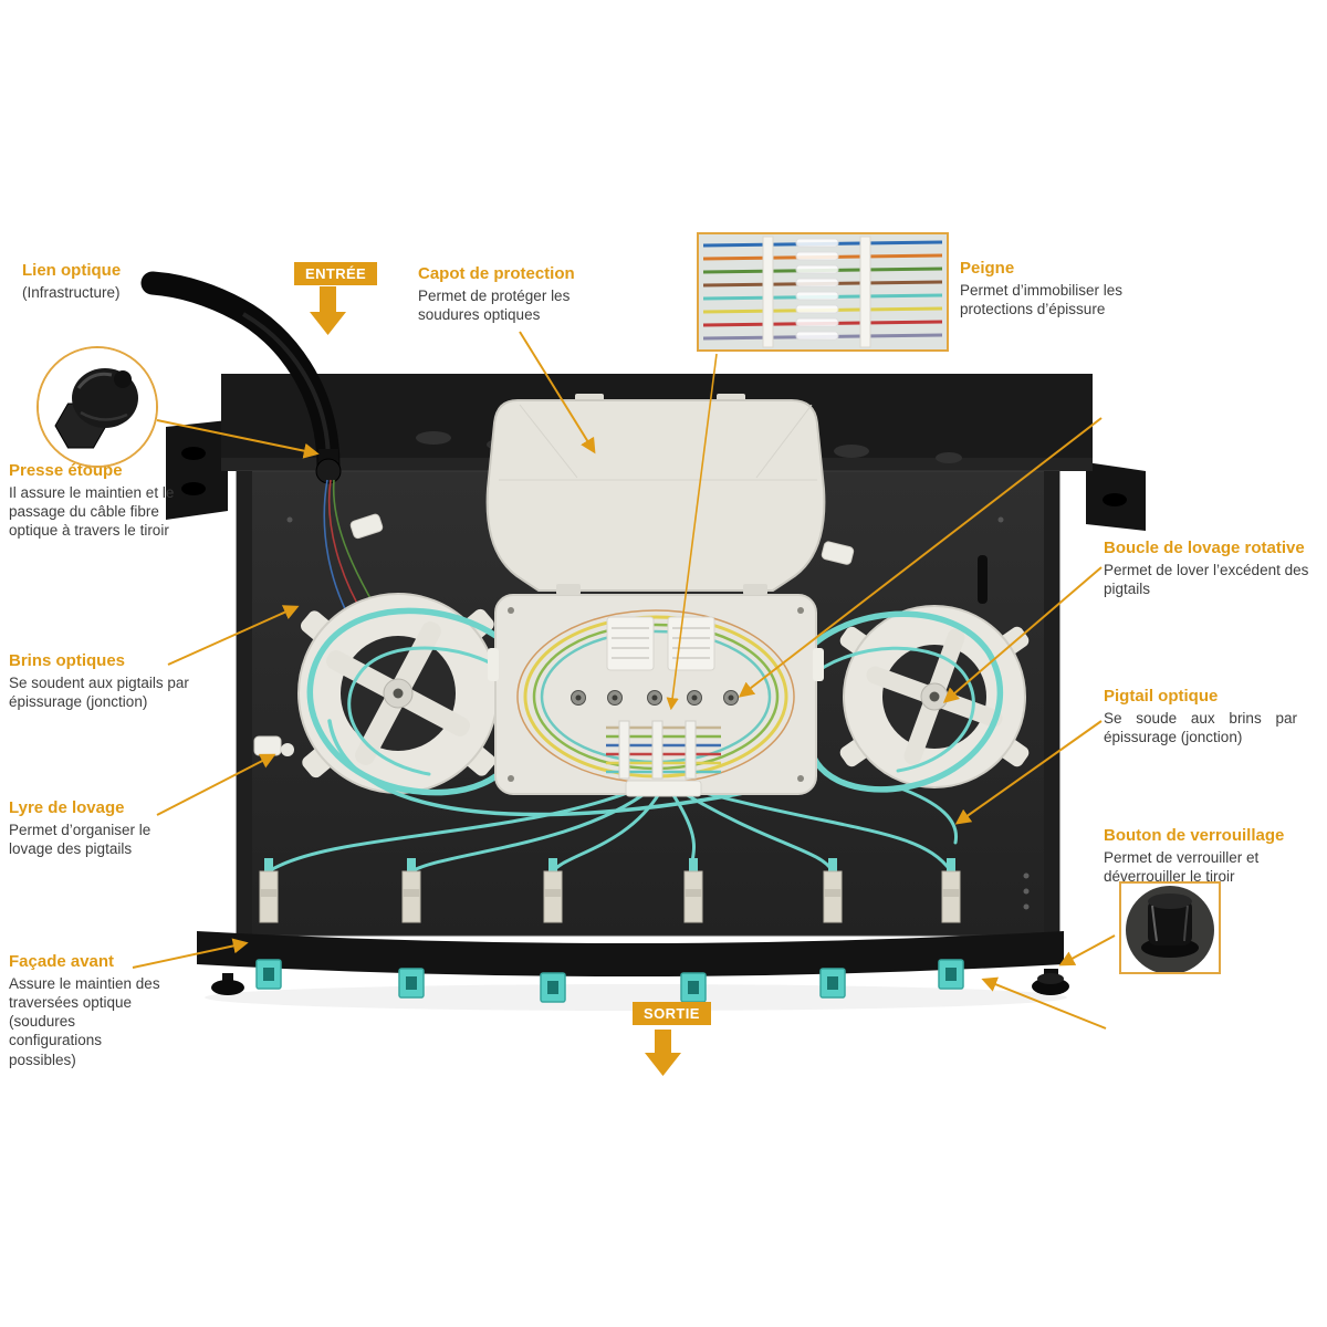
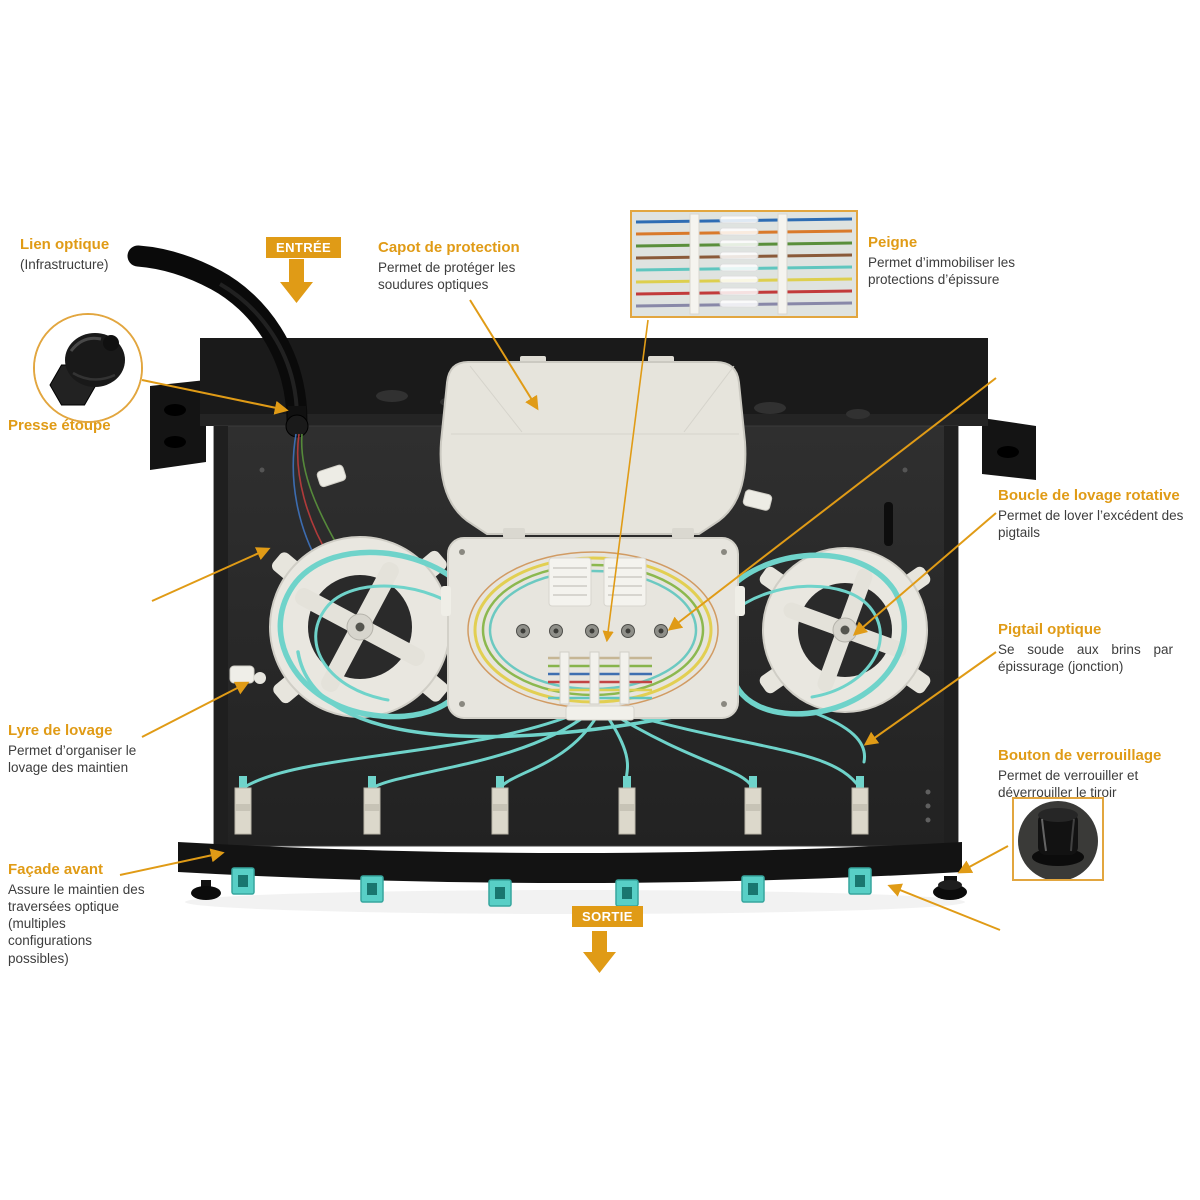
  ENTRÉE
  SORTIE
  Lien optique
  (Infrastructure)
  Presse étoupe
- Il assure le maintien et le passage du câble fibre optique à travers le tiroir
- Brins optiques
- Se soudent aux pigtails par épissurage (jonction)
  Lyre de lovage
- Permet d’organiser le lovage des pigtails
+ Permet d’organiser le lovage des maintien
  Façade avant
- Assure le maintien des traversées optique (soudures configurations possibles)
+ Assure le maintien des traversées optique (multiples configurations possibles)
  Capot de protection
  Permet de protéger les soudures optiques
  Peigne
  Permet d’immobiliser les protections d’épissure
  Boucle de lovage rotative
  Permet de lover l’excédent des pigtails
  Pigtail optique
  Se soude aux brins par épissurage (jonction)
  Bouton de verrouillage
  Permet de verrouiller et déverrouiller le tiroir
